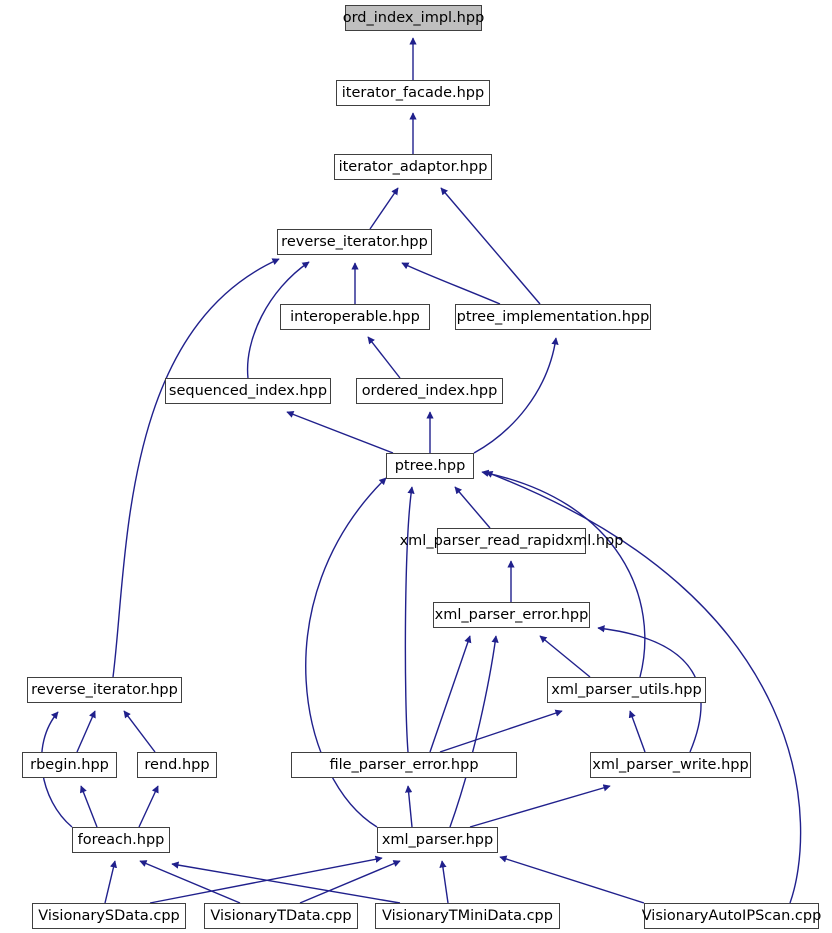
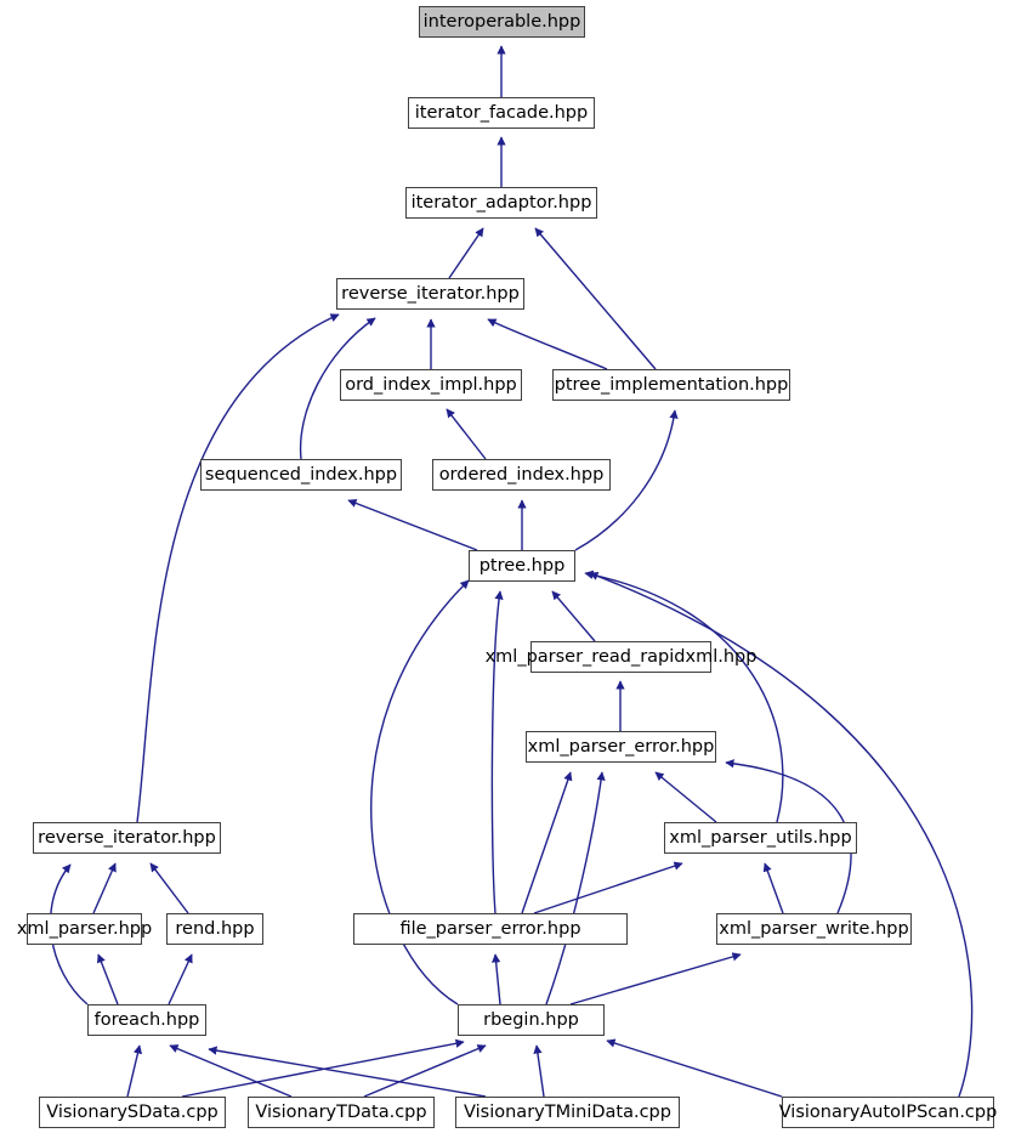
- ord_index_impl.hpp
+ interoperable.hpp
  iterator_facade.hpp
  iterator_adaptor.hpp
  reverse_iterator.hpp
- interoperable.hpp
+ ord_index_impl.hpp
  ptree_implementation.hpp
  sequenced_index.hpp
  ordered_index.hpp
  ptree.hpp
  xml_parser_read_rapidxml.hpp
  xml_parser_error.hpp
  xml_parser_utils.hpp
  reverse_iterator.hpp
- rbegin.hpp
+ xml_parser.hpp
  rend.hpp
  file_parser_error.hpp
  xml_parser_write.hpp
  foreach.hpp
- xml_parser.hpp
+ rbegin.hpp
  VisionarySData.cpp
  VisionaryTData.cpp
  VisionaryTMiniData.cpp
  VisionaryAutoIPScan.cpp
